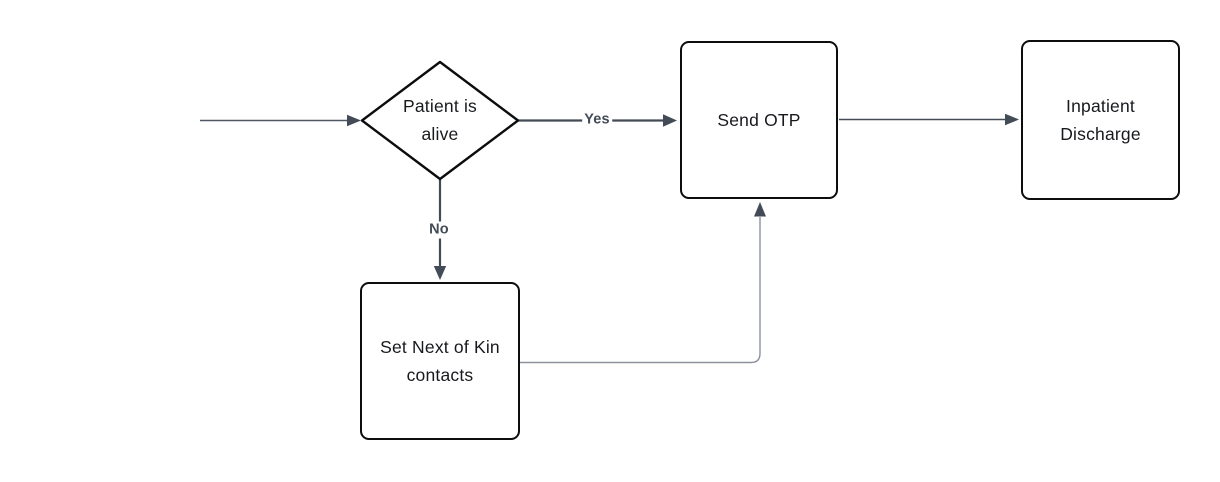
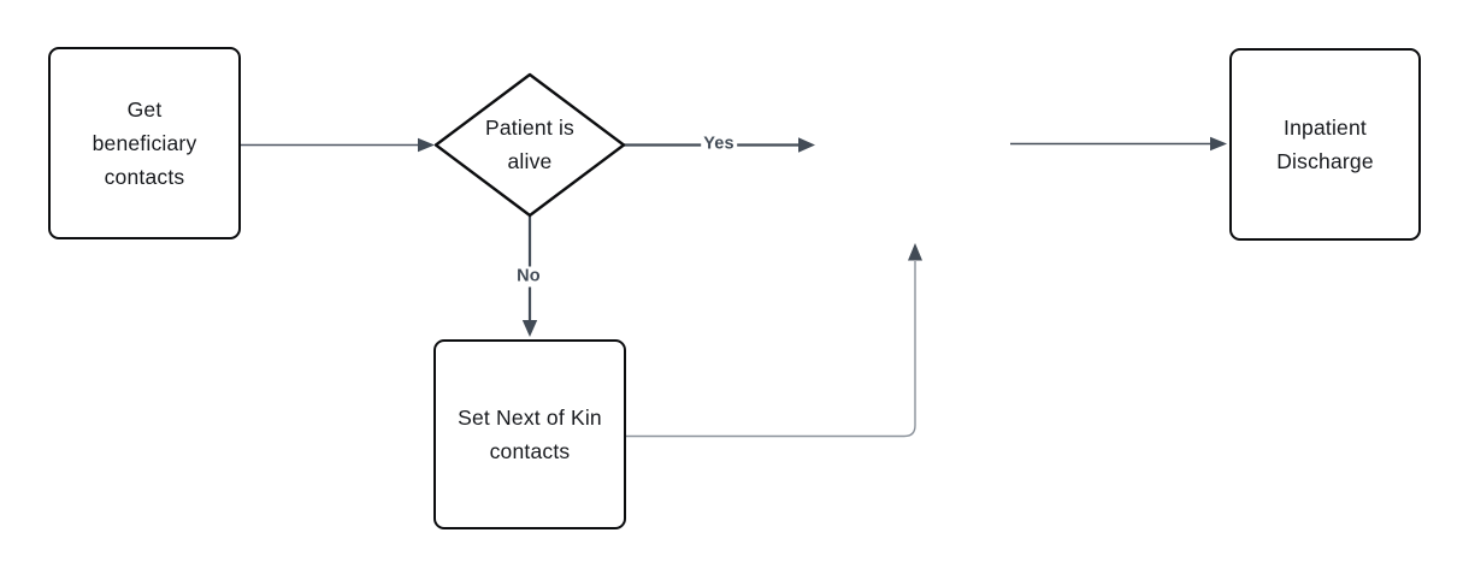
+ Get beneficiary contacts
  Patient is alive
- Send OTP
  Inpatient Discharge
  Set Next of Kin contacts
  Yes
  No
